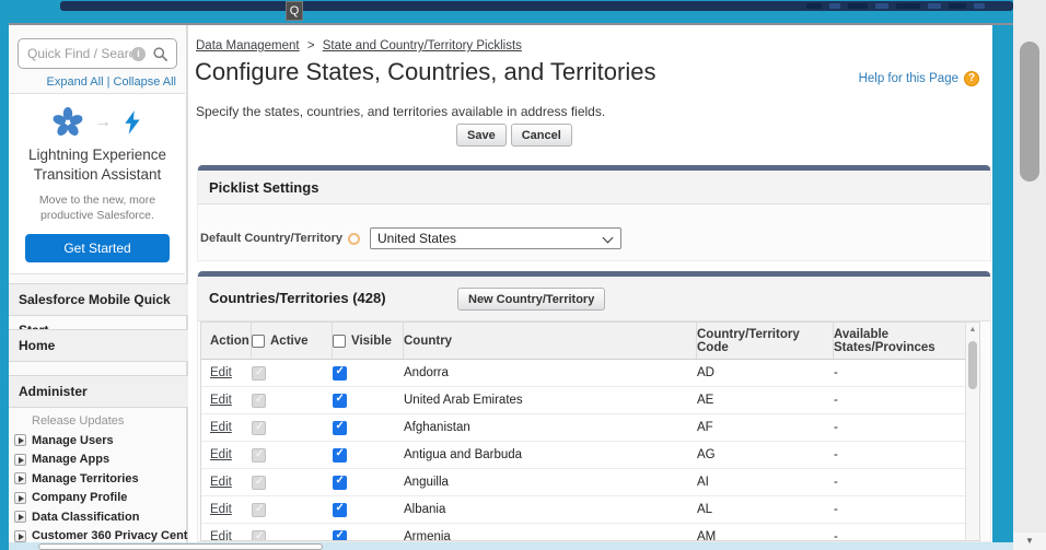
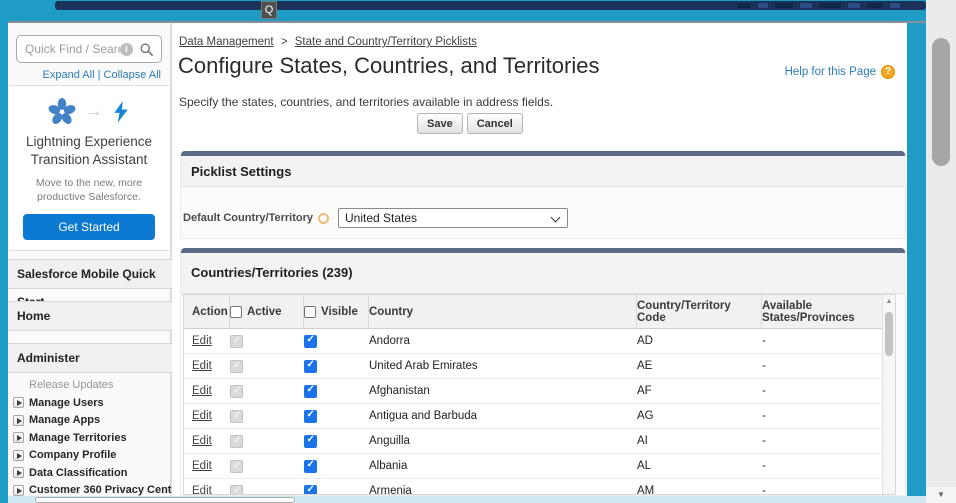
  Q
  Quick Find / Sear
  i
  Expand All | Collapse All
  →
  Lightning Experience
  Transition Assistant
  Move to the new, more productive Salesforce.
  Get Started
  Salesforce Mobile Quick
  Home
  Administer
  Release Updates
  Manage Users
  Manage Apps
  Manage Territories
  Company Profile
  Data Classification
  Customer 360 Privacy Cent
  Data Management > State and Country/Territory Picklists
  Configure States, Countries, and Territories
  Help for this Page
  ?
  Specify the states, countries, and territories available in address fields.
  Save
  Cancel
  Picklist Settings
  Default Country/Territory
  United States
- Countries/Territories (428)
+ Countries/Territories (239)
- New Country/Territory
  Action
  Active
  Visible
  Country
  Country/Territory Code
  Available States/Provinces
  Edit
  Andorra
  AD
  -
  Edit
  United Arab Emirates
  AE
  -
  Edit
  Afghanistan
  AF
  -
  Edit
  Antigua and Barbuda
  AG
  -
  Edit
  Anguilla
  AI
  -
  Edit
  Albania
  AL
  -
  Edit
  Armenia
  AM
  -
  ▼
